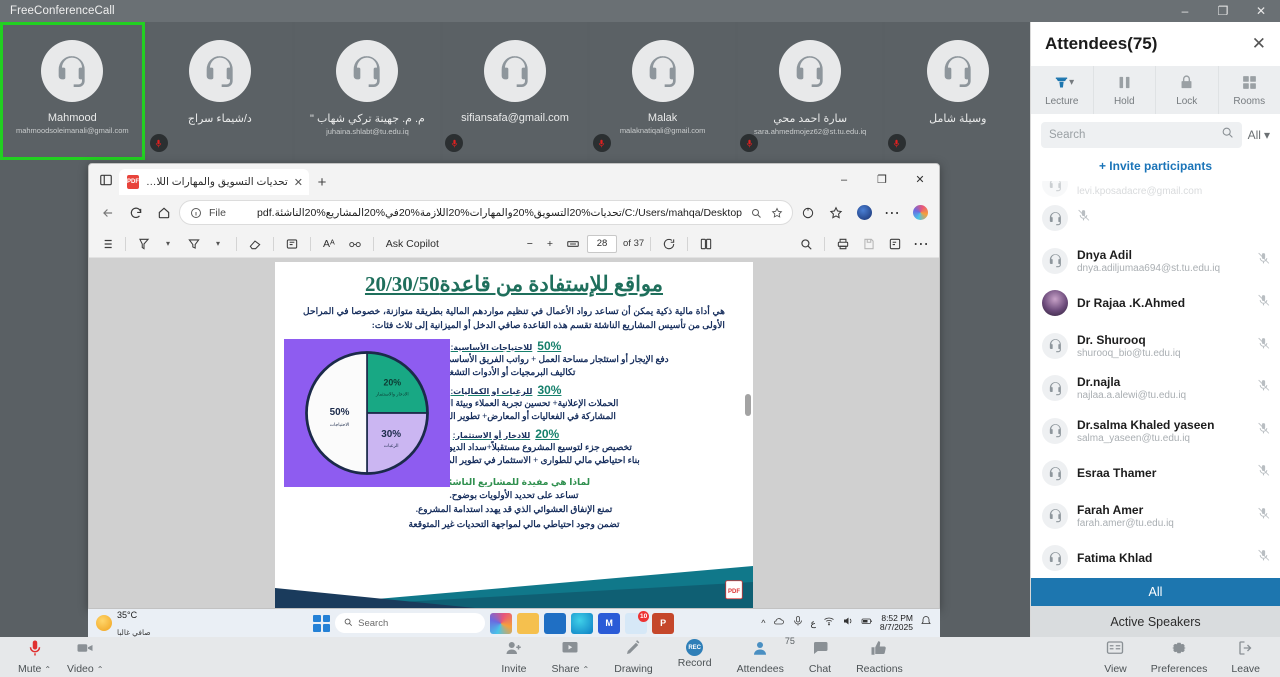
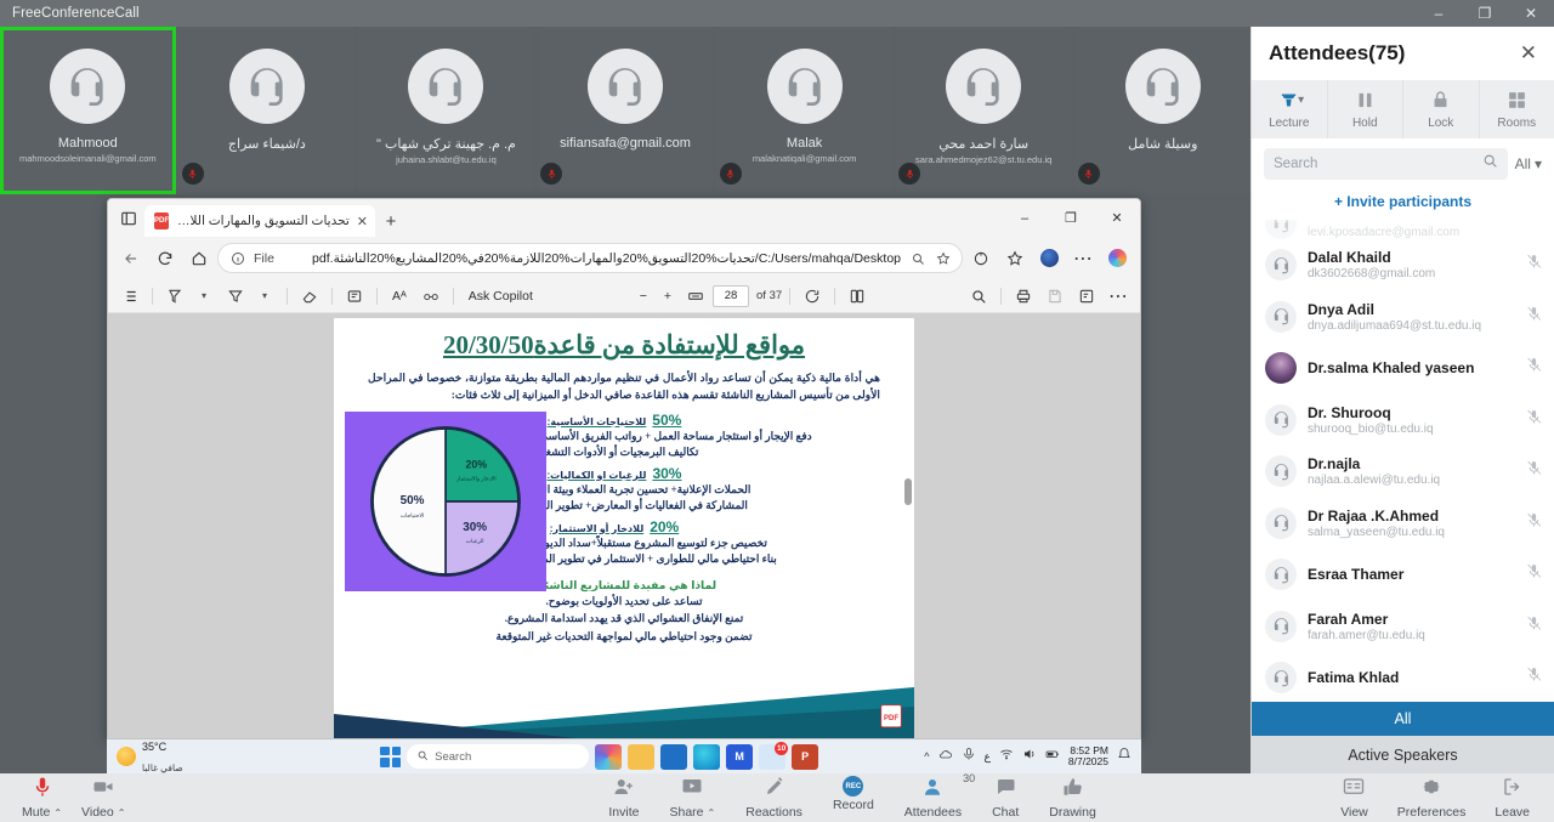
  FreeConferenceCall
  –
  ❐
  ✕
  Mahmood
  mahmoodsoleimanali@gmail.com
  د/شيماء سراج
  " م. م. جهينة تركي شهاب
  juhaina.shlabt@tu.edu.iq
  sifiansafa@gmail.com
  Malak
  malaknatiqali@gmail.com
  سارة احمد محي
  sara.ahmedmojez62@st.tu.edu.iq
  وسيلة شامل
  Attendees(75)
  ✕
  ▾
  Lecture
  Hold
  Lock
  Rooms
  Search
  All
  ▾
  + Invite participants
  levi.kposadacre@gmail.com
+ Dalal Khaild
+ dk3602668@gmail.com
  Dnya Adil
  dnya.adiljumaa694@st.tu.edu.iq
- Dr Rajaa .K.Ahmed
+ Dr.salma Khaled yaseen
  Dr. Shurooq
  shurooq_bio@tu.edu.iq
  Dr.najla
  najlaa.a.alewi@tu.edu.iq
- Dr.salma Khaled yaseen
+ Dr Rajaa .K.Ahmed
  salma_yaseen@tu.edu.iq
  Esraa Thamer
  Farah Amer
  farah.amer@tu.edu.iq
  Fatima Khlad
  All
  Active Speakers
  تحديات التسويق والمهارات اللازم
  ✕
  +
  –
  ❐
  ✕
  File
  C:/Users/mahqa/Desktop/تحديات%20التسويق%20والمهارات%20اللازمة%20في%20المشاريع%20الناشئة.pdf
  ⋯
  ▾
  ▾
  Aᴬ
  Ask Copilot
  −
  +
  28
  of 37
  ⋯
  مواقع للإستفادة من قاعدة20/30/50
  هي أداة مالية ذكية يمكن أن تساعد رواد الأعمال في تنظيم مواردهم المالية بطريقة متوازنة، خصوصا في المراحل الأولى من تأسيس المشاريع الناشئة تقسم هذه القاعدة صافي الدخل أو الميزانية إلى ثلاث فئات:
  50%
  30%
  20%
  50%للاحتياجات الأساسية:
  تكاليف البرمجيات أو الأدوات التشغ
  30%للرغبات او الكماليات:
  الحملات الإعلانية+ تحسين تجربة العملاء وبيئة ا
  المشاركة في الفعاليات أو المعارض+ تطوير ال
  20%للادخار أو الاستثمار:
  تخصيص جزء لتوسيع المشروع مستقبلاً+سداد الديو
  لماذا هي مفيدة للمشاريع الناشئ
  تساعد على تحديد الأولويات بوضوح.
  تمنع الإنفاق العشوائي الذي قد يهدد استدامة المشروع.
  تضمن وجود احتياطي مالي لمواجهة التحديات غير المتوقعة
  35°C
  صافي غالبا
  Search
  M
  P
  ^
  ع
  8:52 PM
  8/7/2025
  Mute
  ⌃
  Video
  ⌃
  Invite
  Share
  ⌃
- Drawing
+ Reactions
  Record
- 75
+ 30
  Attendees
  Chat
- Reactions
+ Drawing
  View
  Preferences
  Leave
